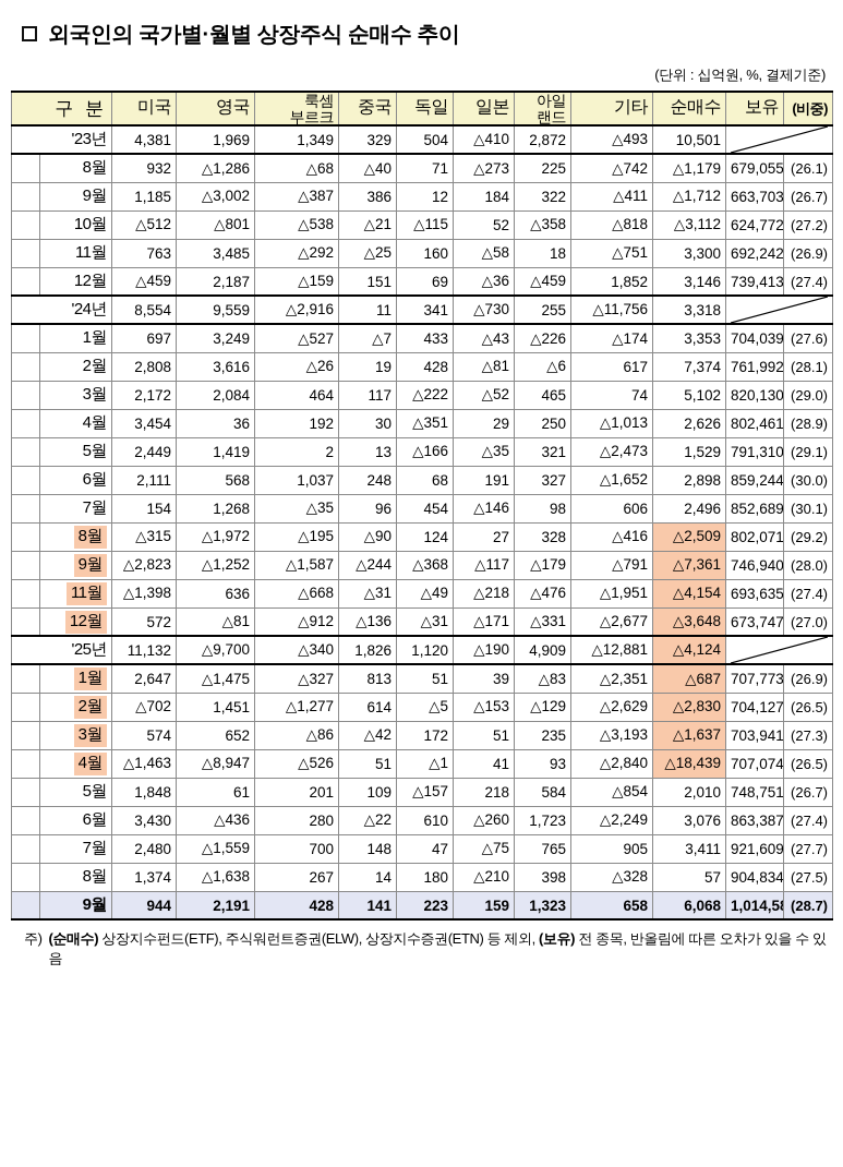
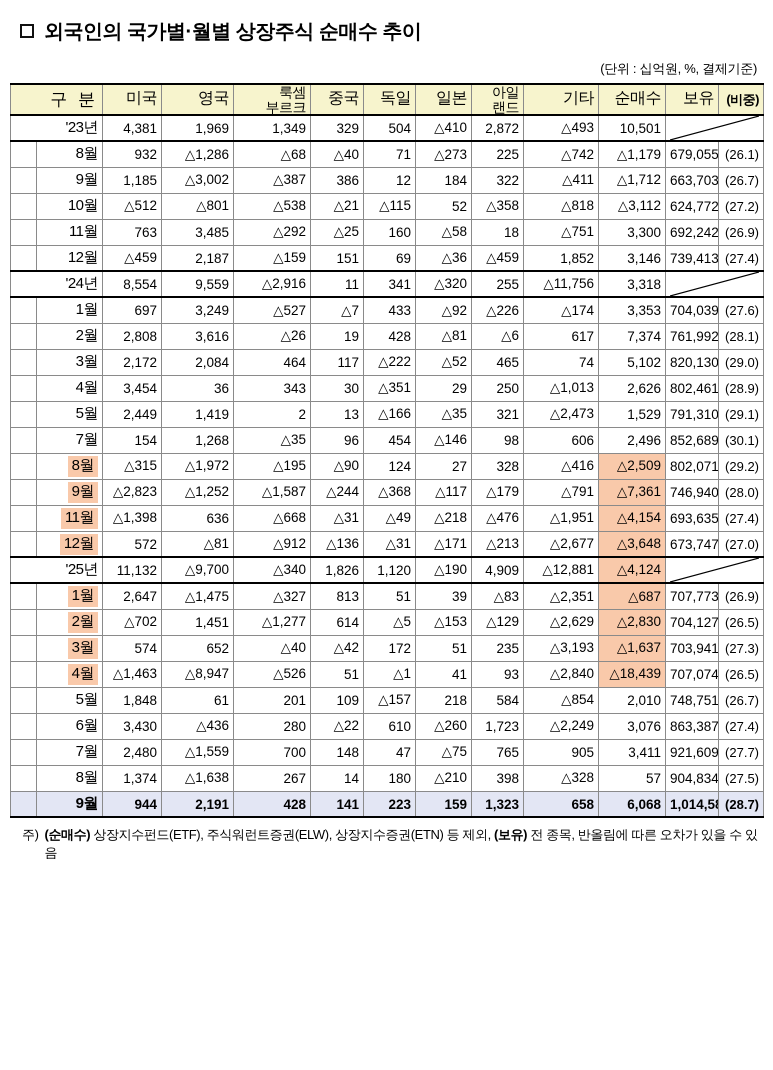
  외국인의 국가별·월별 상장주식 순매수 추이
  (단위 : 십억원, %, 결제기준)
  구 분	미국	영국	룩셈 부르크	중국	독일	일본	아일 랜드	기타	순매수	보유	(비중)
  '23년	4,381	1,969	1,349	329	504	△410	2,872	△493	10,501
  	8월	932	△1,286	△68	△40	71	△273	225	△742	△1,179	679,055	(26.1)
  	9월	1,185	△3,002	△387	386	12	184	322	△411	△1,712	663,703	(26.7)
  	10월	△512	△801	△538	△21	△115	52	△358	△818	△3,112	624,772	(27.2)
  	11월	763	3,485	△292	△25	160	△58	18	△751	3,300	692,242	(26.9)
  	12월	△459	2,187	△159	151	69	△36	△459	1,852	3,146	739,413	(27.4)
- '24년	8,554	9,559	△2,916	11	341	△730	255	△11,756	3,318
+ '24년	8,554	9,559	△2,916	11	341	△320	255	△11,756	3,318
- 	1월	697	3,249	△527	△7	433	△43	△226	△174	3,353	704,039	(27.6)
+ 	1월	697	3,249	△527	△7	433	△92	△226	△174	3,353	704,039	(27.6)
  	2월	2,808	3,616	△26	19	428	△81	△6	617	7,374	761,992	(28.1)
  	3월	2,172	2,084	464	117	△222	△52	465	74	5,102	820,130	(29.0)
- 	4월	3,454	36	192	30	△351	29	250	△1,013	2,626	802,461	(28.9)
+ 	4월	3,454	36	343	30	△351	29	250	△1,013	2,626	802,461	(28.9)
  	5월	2,449	1,419	2	13	△166	△35	321	△2,473	1,529	791,310	(29.1)
- 	6월	2,111	568	1,037	248	68	191	327	△1,652	2,898	859,244	(30.0)
  	7월	154	1,268	△35	96	454	△146	98	606	2,496	852,689	(30.1)
  	8월	△315	△1,972	△195	△90	124	27	328	△416	△2,509	802,071	(29.2)
  	9월	△2,823	△1,252	△1,587	△244	△368	△117	△179	△791	△7,361	746,940	(28.0)
  	11월	△1,398	636	△668	△31	△49	△218	△476	△1,951	△4,154	693,635	(27.4)
- 	12월	572	△81	△912	△136	△31	△171	△331	△2,677	△3,648	673,747	(27.0)
+ 	12월	572	△81	△912	△136	△31	△171	△213	△2,677	△3,648	673,747	(27.0)
  '25년	11,132	△9,700	△340	1,826	1,120	△190	4,909	△12,881	△4,124
  	1월	2,647	△1,475	△327	813	51	39	△83	△2,351	△687	707,773	(26.9)
  	2월	△702	1,451	△1,277	614	△5	△153	△129	△2,629	△2,830	704,127	(26.5)
- 	3월	574	652	△86	△42	172	51	235	△3,193	△1,637	703,941	(27.3)
+ 	3월	574	652	△40	△42	172	51	235	△3,193	△1,637	703,941	(27.3)
  	4월	△1,463	△8,947	△526	51	△1	41	93	△2,840	△18,439	707,074	(26.5)
  	5월	1,848	61	201	109	△157	218	584	△854	2,010	748,751	(26.7)
  	6월	3,430	△436	280	△22	610	△260	1,723	△2,249	3,076	863,387	(27.4)
  	7월	2,480	△1,559	700	148	47	△75	765	905	3,411	921,609	(27.7)
  	8월	1,374	△1,638	267	14	180	△210	398	△328	57	904,834	(27.5)
  	9월	944	2,191	428	141	223	159	1,323	658	6,068	1,014,5	(28.7)
  주)
  (순매수) 상장지수펀드(ETF), 주식워런트증권(ELW), 상장지수증권(ETN) 등 제외, (보유) 전 종목, 반올림에 따른 오차가 있을 수 있음
